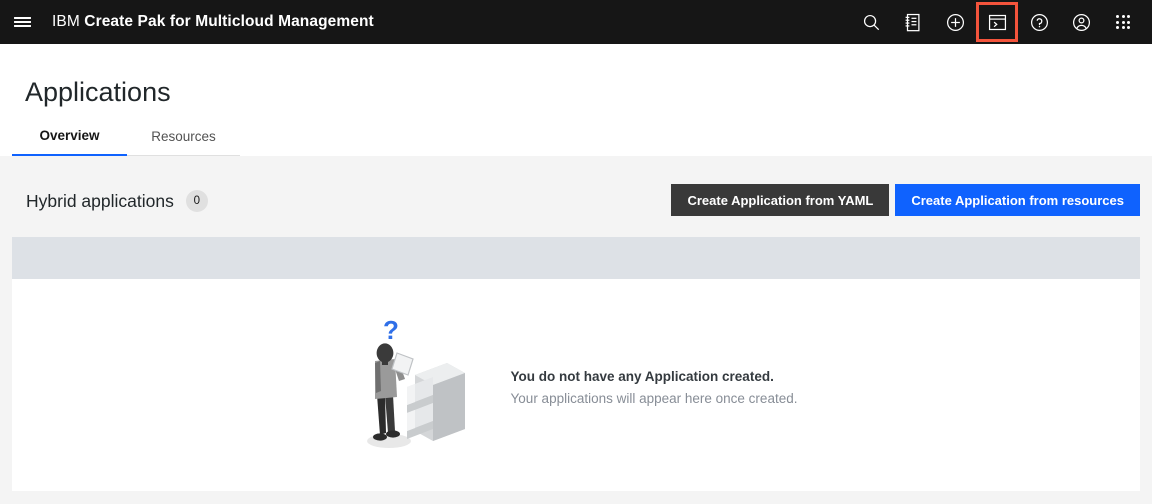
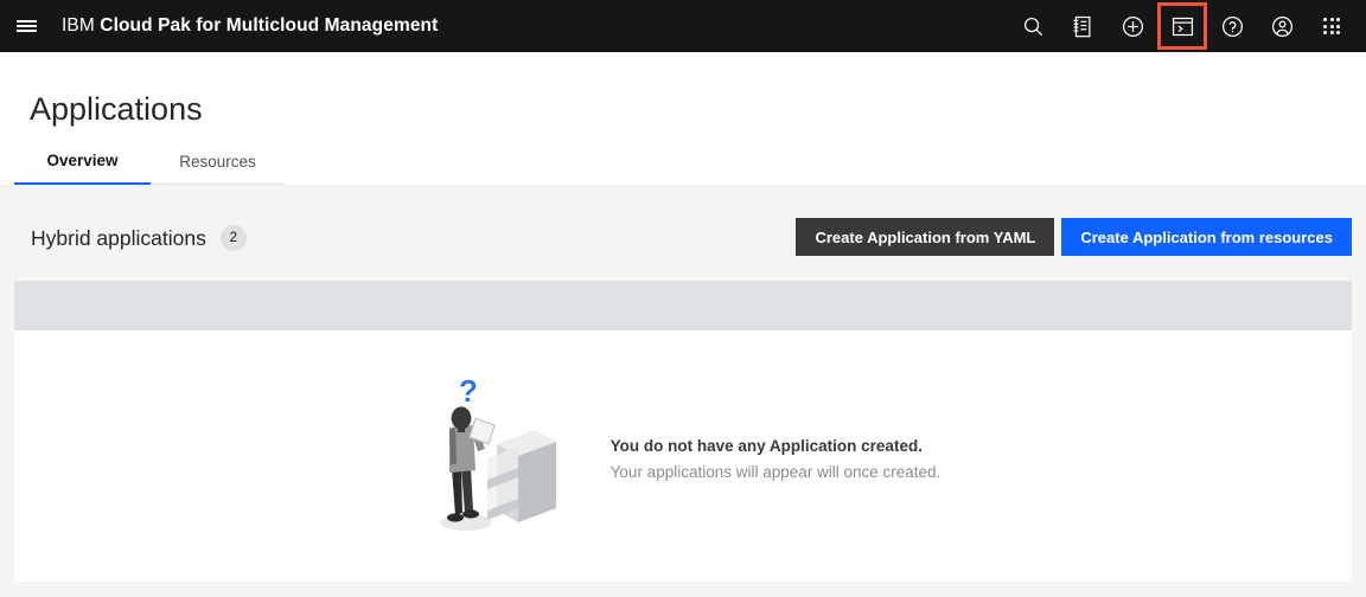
- IBM Create Pak for Multicloud Management
+ IBM Cloud Pak for Multicloud Management
  Applications
  Overview
  Resources
  Hybrid applications
- 0
+ 2
  Create Application from YAML
  Create Application from resources
  ?
  You do not have any Application created.
- Your applications will appear here once created.
+ Your applications will appear will once created.
